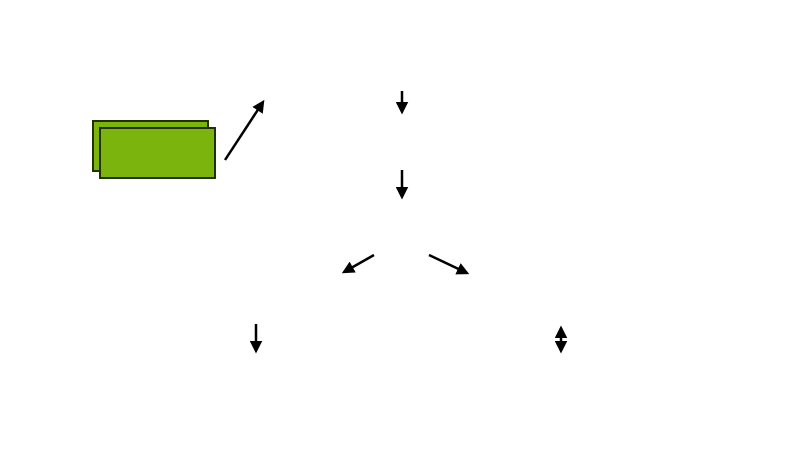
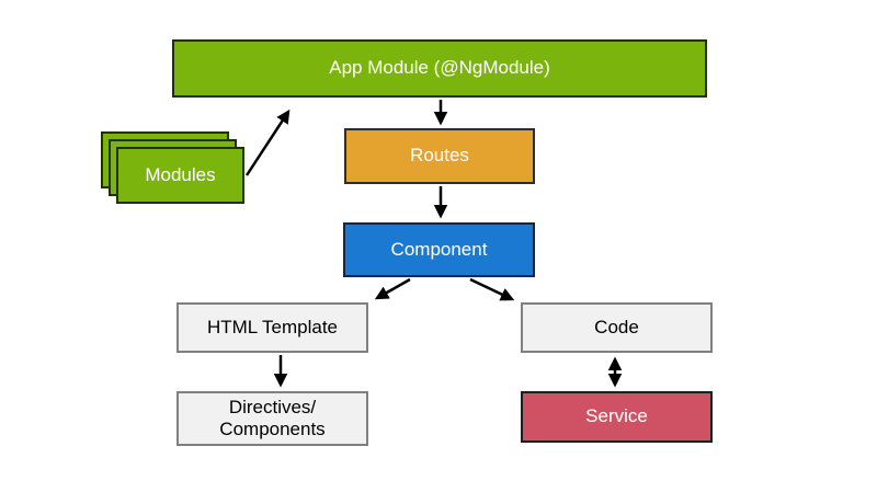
+ App Module (@NgModule)
+ Modules
+ Routes
+ Component
+ HTML Template
+ Code
+ Directives/
+ Components
+ Service
